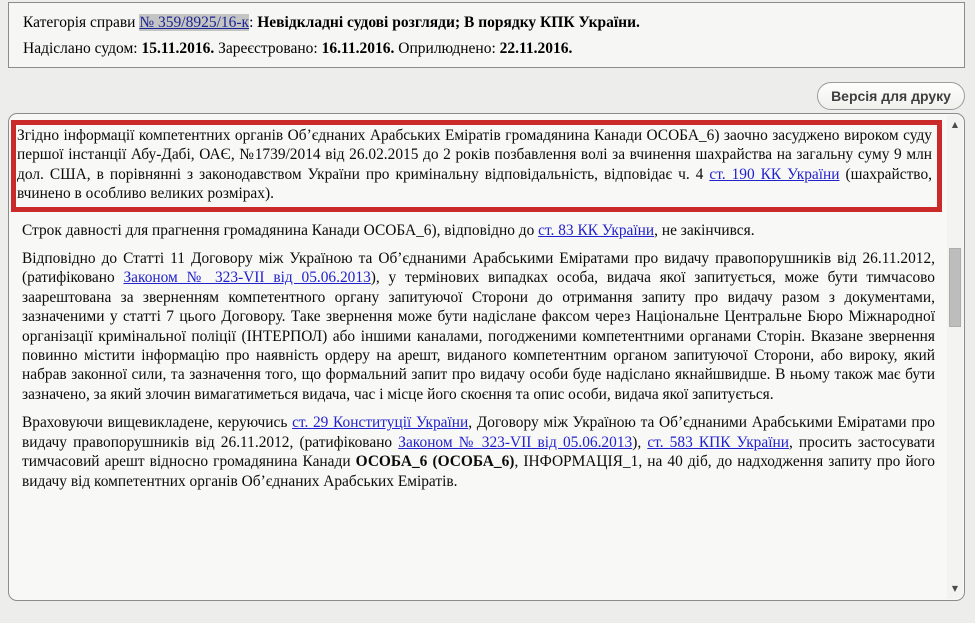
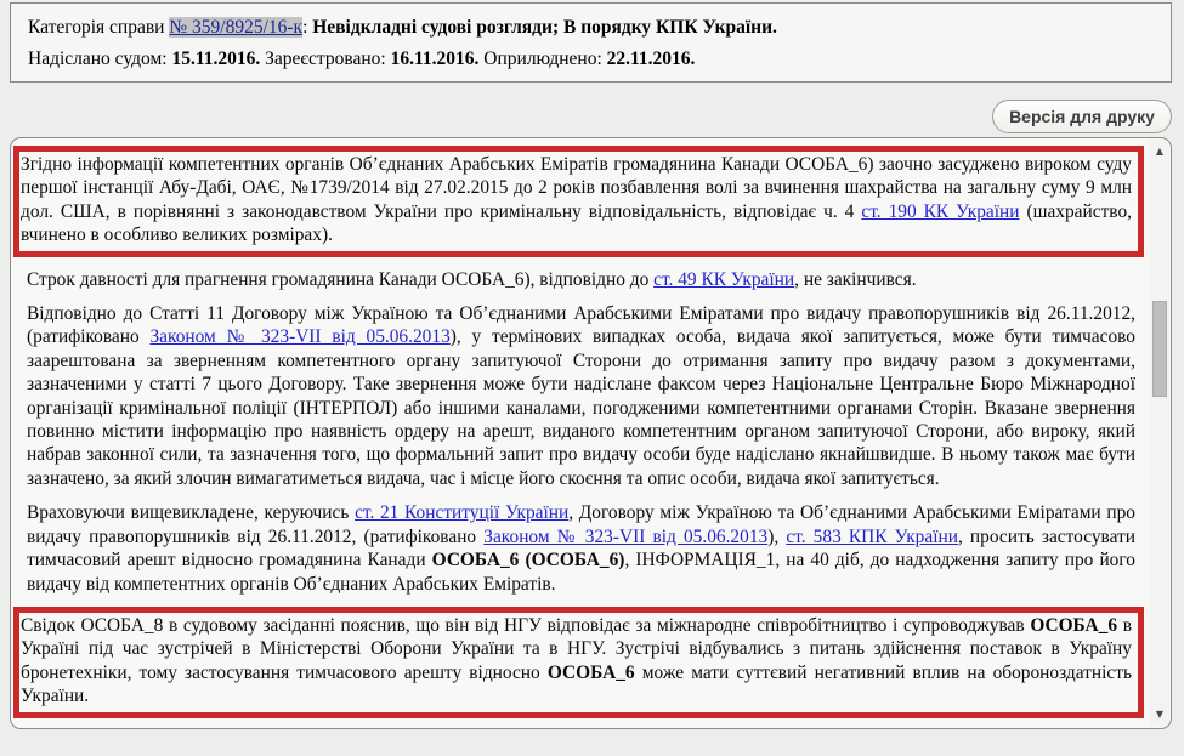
  Категорія справи № 359/8925/16-к: Невідкладні судові розгляди; В порядку КПК України.
  Надіслано судом: 15.11.2016. Зареєстровано: 16.11.2016. Оприлюднено: 22.11.2016.
  Версія для друку
- Згідно інформації компетентних органів Об’єднаних Арабських Еміратів громадянина Канади ОСОБА_6) заочно засуджено вироком суду першої інстанції Абу-Дабі, ОАЄ, №1739/2014 від 26.02.2015 до 2 років позбавлення волі за вчинення шахрайства на загальну суму 9 млн дол. США, в порівнянні з законодавством України про кримінальну відповідальність, відповідає ч. 4 ст. 190 КК України (шахрайство, вчинено в особливо великих розмірах).
+ Згідно інформації компетентних органів Об’єднаних Арабських Еміратів громадянина Канади ОСОБА_6) заочно засуджено вироком суду першої інстанції Абу-Дабі, ОАЄ, №1739/2014 від 27.02.2015 до 2 років позбавлення волі за вчинення шахрайства на загальну суму 9 млн дол. США, в порівнянні з законодавством України про кримінальну відповідальність, відповідає ч. 4 ст. 190 КК України (шахрайство, вчинено в особливо великих розмірах).
- Строк давності для прагнення громадянина Канади ОСОБА_6), відповідно до ст. 83 КК України, не закінчився.
+ Строк давності для прагнення громадянина Канади ОСОБА_6), відповідно до ст. 49 КК України, не закінчився.
  Відповідно до Статті 11 Договору між Україною та Об’єднаними Арабськими Еміратами про видачу правопорушників від 26.11.2012, (ратифіковано Законом № 323-VII від 05.06.2013), у термінових випадках особа, видача якої запитується, може бути тимчасово заарештована за зверненням компетентного органу запитуючої Сторони до отримання запиту про видачу разом з документами, зазначеними у статті 7 цього Договору. Таке звернення може бути надіслане факсом через Національне Центральне Бюро Міжнародної організації кримінальної поліції (ІНТЕРПОЛ) або іншими каналами, погодженими компетентними органами Сторін. Вказане звернення повинно містити інформацію про наявність ордеру на арешт, виданого компетентним органом запитуючої Сторони, або вироку, який набрав законної сили, та зазначення того, що формальний запит про видачу особи буде надіслано якнайшвидше. В ньому також має бути зазначено, за який злочин вимагатиметься видача, час і місце його скоєння та опис особи, видача якої запитується.
- Враховуючи вищевикладене, керуючись ст. 29 Конституції України, Договору між Україною та Об’єднаними Арабськими Еміратами про видачу правопорушників від 26.11.2012, (ратифіковано Законом № 323-VII від 05.06.2013), ст. 583 КПК України, просить застосувати тимчасовий арешт відносно громадянина Канади ОСОБА_6 (ОСОБА_6), ІНФОРМАЦІЯ_1, на 40 діб, до надходження запиту про його видачу від компетентних органів Об’єднаних Арабських Еміратів.
+ Враховуючи вищевикладене, керуючись ст. 21 Конституції України, Договору між Україною та Об’єднаними Арабськими Еміратами про видачу правопорушників від 26.11.2012, (ратифіковано Законом № 323-VII від 05.06.2013), ст. 583 КПК України, просить застосувати тимчасовий арешт відносно громадянина Канади ОСОБА_6 (ОСОБА_6), ІНФОРМАЦІЯ_1, на 40 діб, до надходження запиту про його видачу від компетентних органів Об’єднаних Арабських Еміратів.
+ Свідок ОСОБА_8 в судовому засіданні пояснив, що він від НГУ відповідає за міжнародне співробітництво і супроводжував ОСОБА_6 в Україні під час зустрічей в Міністерстві Оборони України та в НГУ. Зустрічі відбувались з питань здійснення поставок в Україну бронетехніки, тому застосування тимчасового арешту відносно ОСОБА_6 може мати суттєвий негативний вплив на обороноздатність України.
  ▲
  ▼
